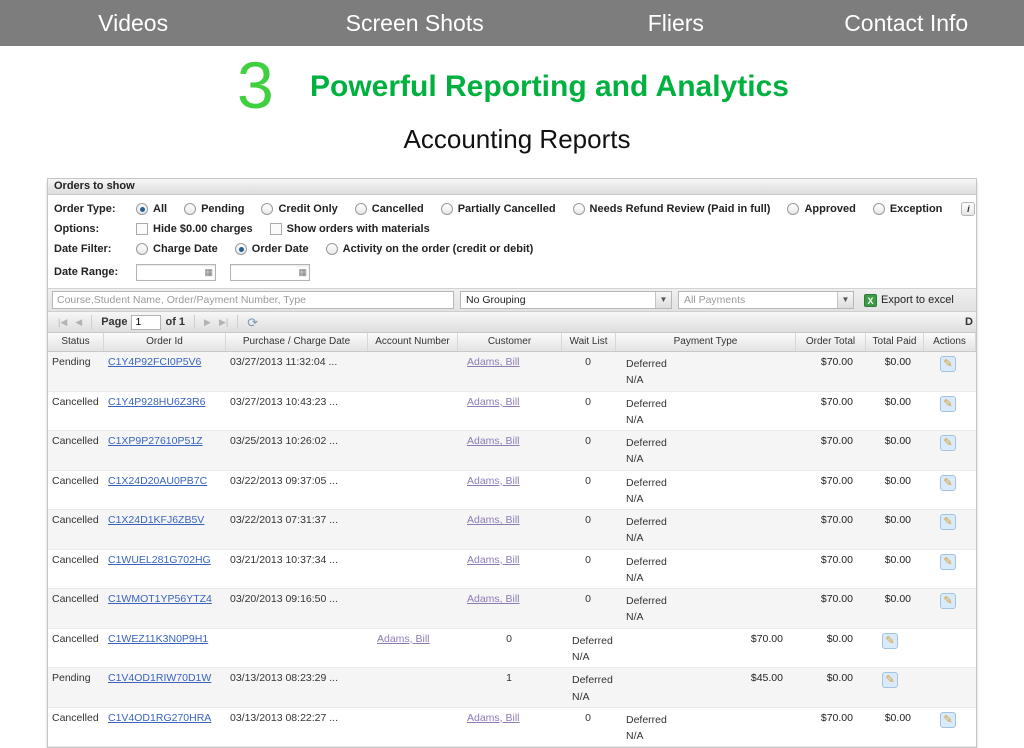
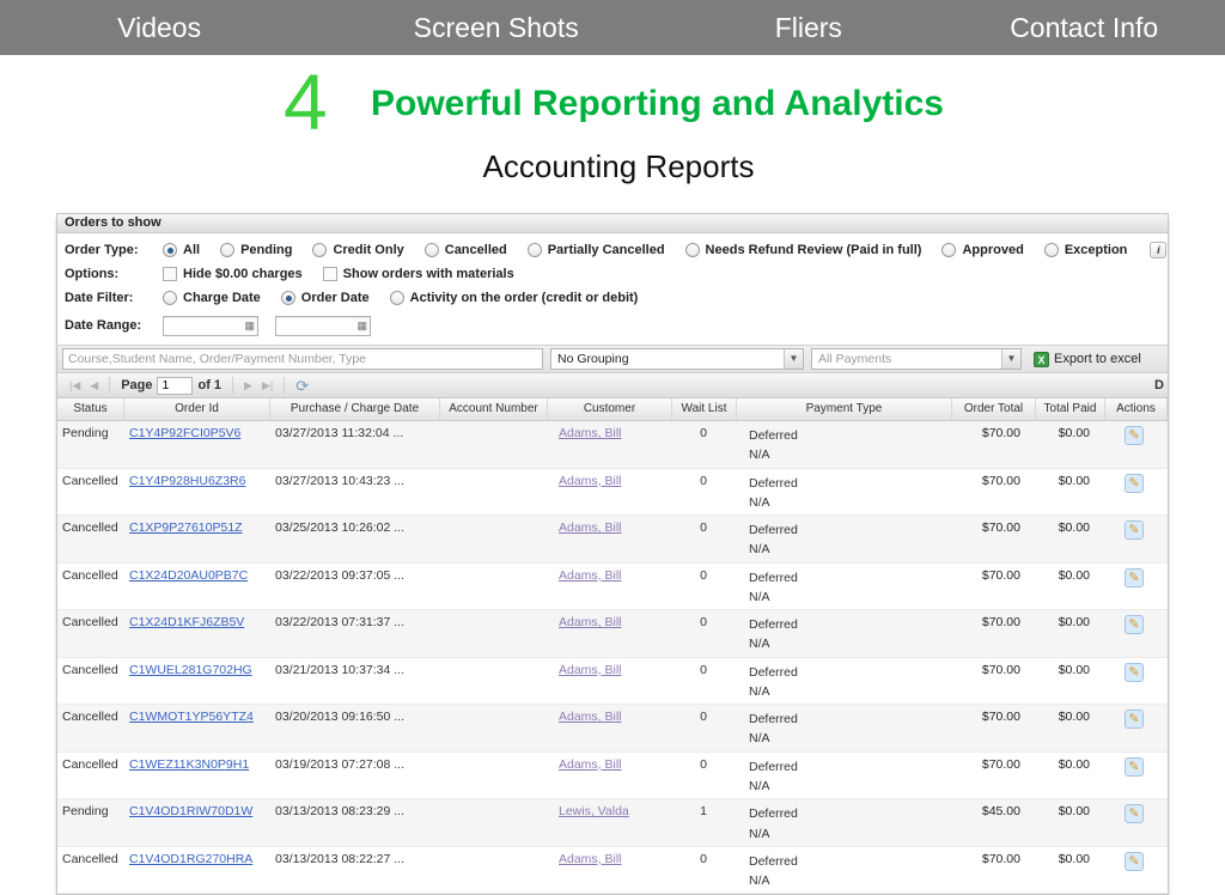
  Videos
  Screen Shots
  Fliers
  Contact Info
- 3
+ 4
  Powerful Reporting and Analytics
  Accounting Reports
  Orders to show
  Order Type:
  All
  Pending
  Credit Only
  Cancelled
  Partially Cancelled
  Needs Refund Review (Paid in full)
  Approved
  Exception
  i
  Options:
  Hide $0.00 charges
  Show orders with materials
  Date Filter:
  Charge Date
  Order Date
  Activity on the order (credit or debit)
  Date Range:
  ▦
  ▦
  Course,Student Name, Order/Payment Number, Type
  No Grouping
  ▼
  All Payments
  ▼
  X
  Export to excel
  |◀
  ◀
  Page
  1
  of 1
  ▶
  ▶|
  ⟳
  D
  Status
  Order Id
  Purchase / Charge Date
  Account Number
  Customer
  Wait List
  Payment Type
  Order Total
  Total Paid
  Actions
  Pending
  C1Y4P92FCI0P5V6
  03/27/2013 11:32:04 ...
  Adams, Bill
  0
  Deferred
  N/A
  $70.00
  $0.00
  ✎
  Cancelled
  C1Y4P928HU6Z3R6
  03/27/2013 10:43:23 ...
  Adams, Bill
  0
  Deferred
  N/A
  $70.00
  $0.00
  ✎
  Cancelled
  C1XP9P27610P51Z
  03/25/2013 10:26:02 ...
  Adams, Bill
  0
  Deferred
  N/A
  $70.00
  $0.00
  ✎
  Cancelled
  C1X24D20AU0PB7C
  03/22/2013 09:37:05 ...
  Adams, Bill
  0
  Deferred
  N/A
  $70.00
  $0.00
  ✎
  Cancelled
  C1X24D1KFJ6ZB5V
  03/22/2013 07:31:37 ...
  Adams, Bill
  0
  Deferred
  N/A
  $70.00
  $0.00
  ✎
  Cancelled
  C1WUEL281G702HG
  03/21/2013 10:37:34 ...
  Adams, Bill
  0
  Deferred
  N/A
  $70.00
  $0.00
  ✎
  Cancelled
  C1WMOT1YP56YTZ4
  03/20/2013 09:16:50 ...
  Adams, Bill
  0
  Deferred
  N/A
  $70.00
  $0.00
  ✎
  Cancelled
  C1WEZ11K3N0P9H1
+ 03/19/2013 07:27:08 ...
  Adams, Bill
  0
  Deferred
  N/A
  $70.00
  $0.00
  ✎
  Pending
  C1V4OD1RIW70D1W
  03/13/2013 08:23:29 ...
+ Lewis, Valda
  1
  Deferred
  N/A
  $45.00
  $0.00
  ✎
  Cancelled
  C1V4OD1RG270HRA
  03/13/2013 08:22:27 ...
  Adams, Bill
  0
  Deferred
  N/A
  $70.00
  $0.00
  ✎
